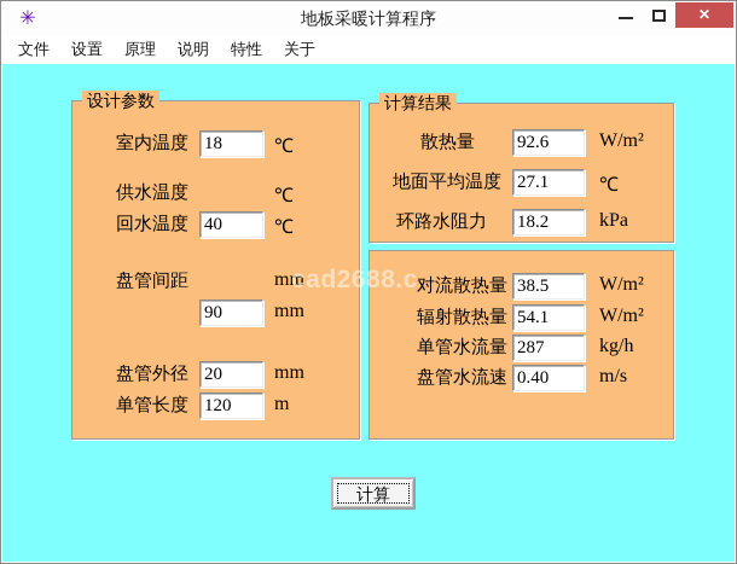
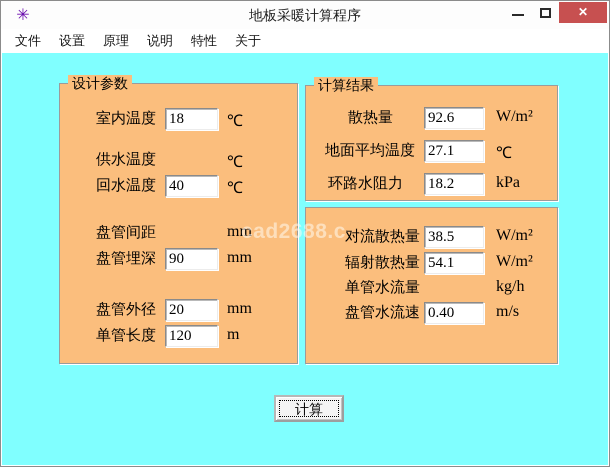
  ✳
  地板采暖计算程序
  ✕
  文件
  设置
  原理
  说明
  特性
  关于
  设计参数
  室内温度
  18
  ℃
  供水温度
  ℃
  回水温度
  40
  ℃
  盘管间距
  mm
+ 盘管埋深
  90
  mm
  盘管外径
  20
  mm
  单管长度
  120
  m
  计算结果
  散热量
  92.6
  W/m²
  地面平均温度
  27.1
  ℃
  环路水阻力
  18.2
  kPa
  对流散热量
  38.5
  W/m²
  辐射散热量
  54.1
  W/m²
  单管水流量
- 287
  kg/h
  盘管水流速
  0.40
  m/s
  cad2688.c
  计算
